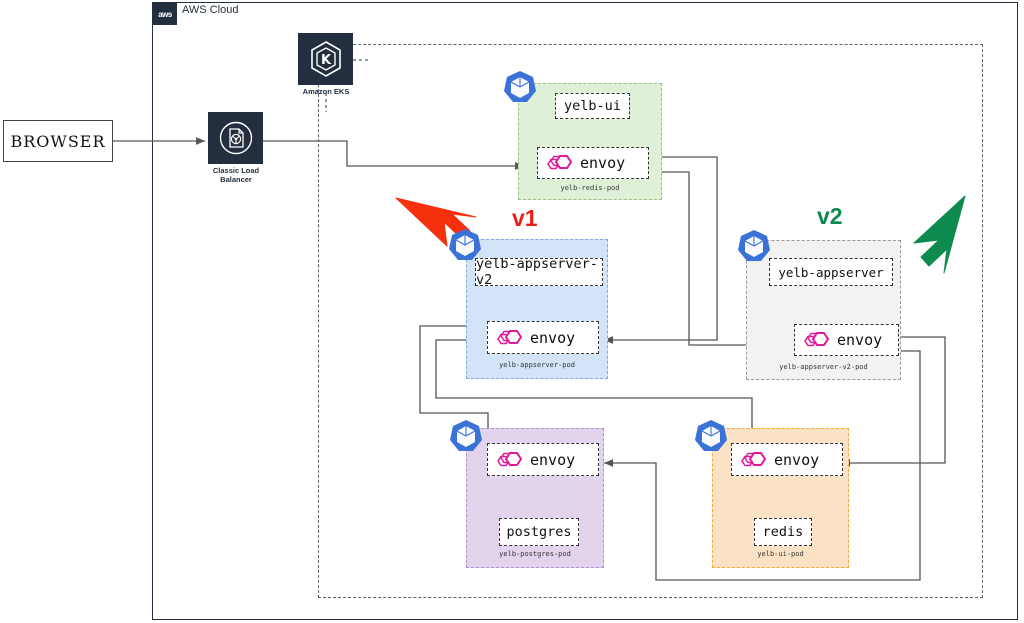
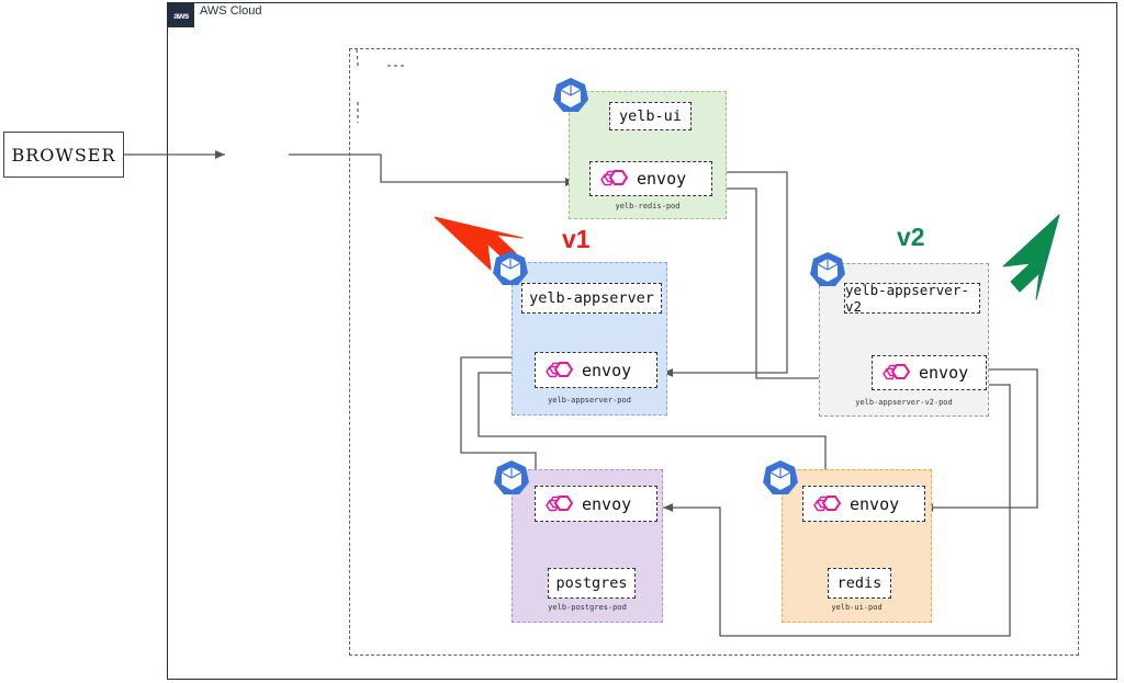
  aws
  AWS Cloud
- K
- Amazon EKS
- Classic Load
- Balancer
  BROWSER
  yelb-ui
  envoy
  yelb-redis-pod
  v1
- yelb-appserver-v2
+ yelb-appserver
  envoy
  yelb-appserver-pod
  v2
- yelb-appserver
+ yelb-appserver-v2
  envoy
  yelb-appserver-v2-pod
  envoy
  postgres
  yelb-postgres-pod
  envoy
  redis
  yelb-ui-pod
